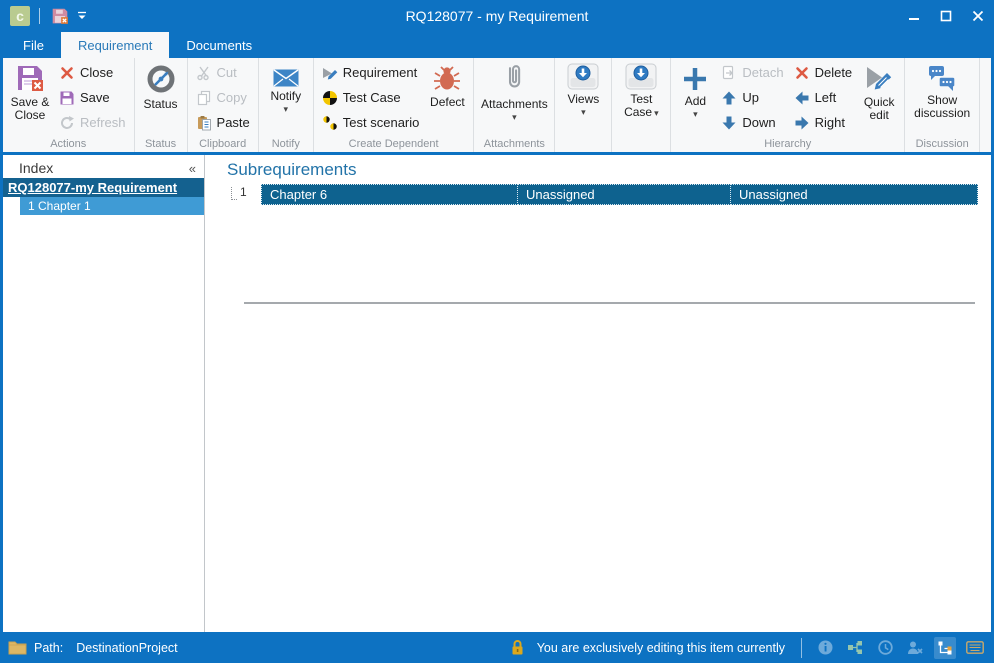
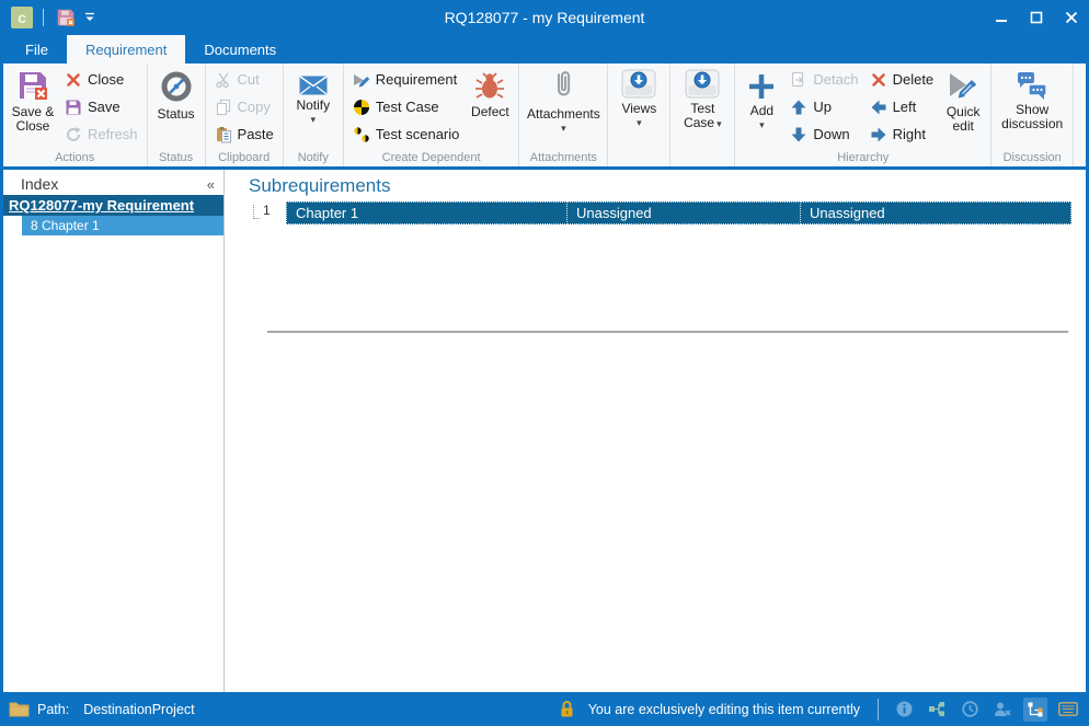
  c
  RQ128077 - my Requirement
  File
  Requirement
  Documents
  Save & Close
  Close
  Save
  Refresh
  Actions
  Status
  Status
  Cut
  Copy
  Paste
  Clipboard
  Notify
  ▾
  Notify
  Requirement
  Test Case
  Test scenario
  Defect
  Create Dependent
  Attachments
  ▾
  Attachments
  Views
  ▾
  Test Case ▾
  Add
  ▾
  Detach
  Up
  Down
  Delete
  Left
  Right
  Quick edit
  Hierarchy
  Show discussion
  Discussion
  Index
  «
  RQ128077-my Requirement
- 1 Chapter 1
+ 8 Chapter 1
  Subrequirements
  1
- Chapter 6
+ Chapter 1
  Unassigned
  Unassigned
  Path:
  DestinationProject
  You are exclusively editing this item currently
